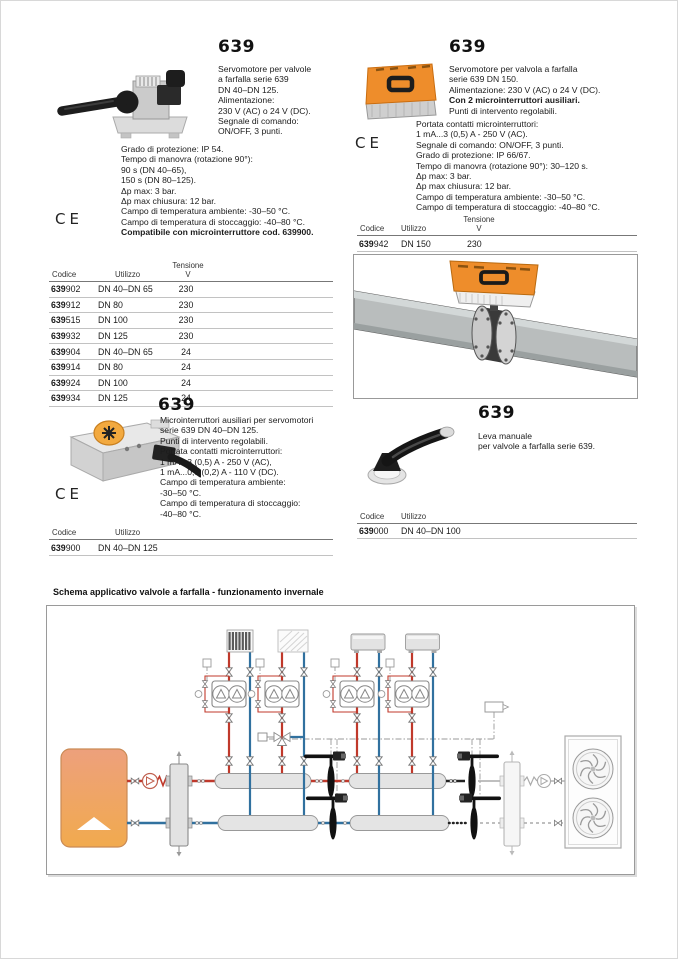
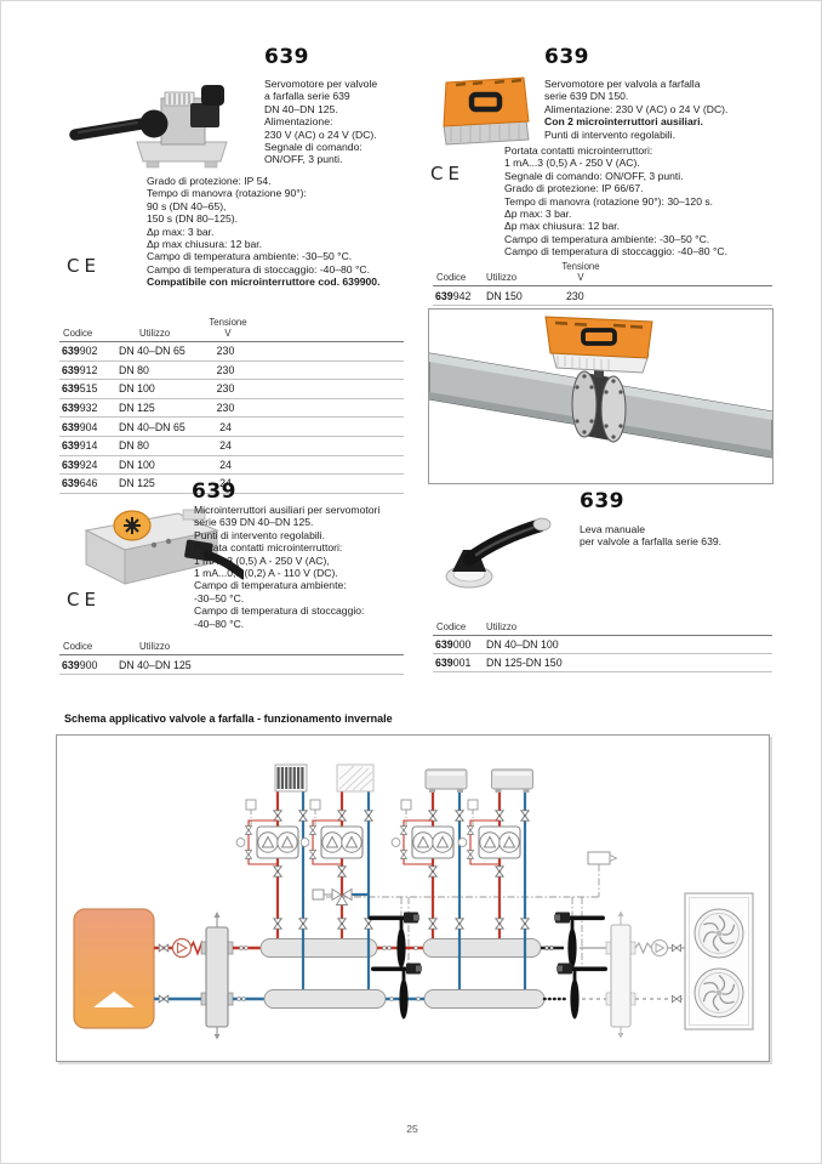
  639
  Servomotore per valvole
  a farfalla serie 639
  DN 40–DN 125.
  Alimentazione:
  230 V (AC) o 24 V (DC).
  Segnale di comando:
  ON/OFF, 3 punti.
  Grado di protezione: IP 54.
  Tempo di manovra (rotazione 90°):
  90 s (DN 40–65),
  150 s (DN 80–125).
  Δp max: 3 bar.
  Δp max chiusura: 12 bar.
  Campo di temperatura ambiente: -30–50 °C.
  Campo di temperatura di stoccaggio: -40–80 °C.
  Compatibile con microinterruttore cod. 639900.
  CE
  Codice
  Utilizzo
  Tensione
  V
  639902
  DN 40–DN 65
  230
  639912
  DN 80
  230
  639515
  DN 100
  230
  639932
  DN 125
  230
  639904
  DN 40–DN 65
  24
  639914
  DN 80
  24
  639924
  DN 100
  24
- 639934
+ 639646
  DN 125
  24
  639
  Servomotore per valvola a farfalla
  serie 639 DN 150.
  Alimentazione: 230 V (AC) o 24 V (DC).
  Con 2 microinterruttori ausiliari.
  Punti di intervento regolabili.
  Portata contatti microinterruttori:
  1 mA...3 (0,5) A - 250 V (AC).
  Segnale di comando: ON/OFF, 3 punti.
  Grado di protezione: IP 66/67.
  Tempo di manovra (rotazione 90°): 30–120 s.
  Δp max: 3 bar.
  Δp max chiusura: 12 bar.
  Campo di temperatura ambiente: -30–50 °C.
  Campo di temperatura di stoccaggio: -40–80 °C.
  CE
  Codice
  Utilizzo
  Tensione
  V
  639942
  DN 150
  230
  639
  Microinterruttori ausiliari per servomotori
  serie 639 DN 40–DN 125.
  Punti di intervento regolabili.
  Portata contatti microinterruttori:
  1 mA...3 (0,5) A - 250 V (AC),
  1 mA...0,5 (0,2) A - 110 V (DC).
  Campo di temperatura ambiente:
  -30–50 °C.
  Campo di temperatura di stoccaggio:
  -40–80 °C.
  CE
  Codice
  Utilizzo
  639900
  DN 40–DN 125
  639
  Leva manuale
  per valvole a farfalla serie 639.
  Codice
  Utilizzo
  639000
  DN 40–DN 100
+ 639001
+ DN 125-DN 150
  Schema applicativo valvole a farfalla - funzionamento invernale
+ 25
